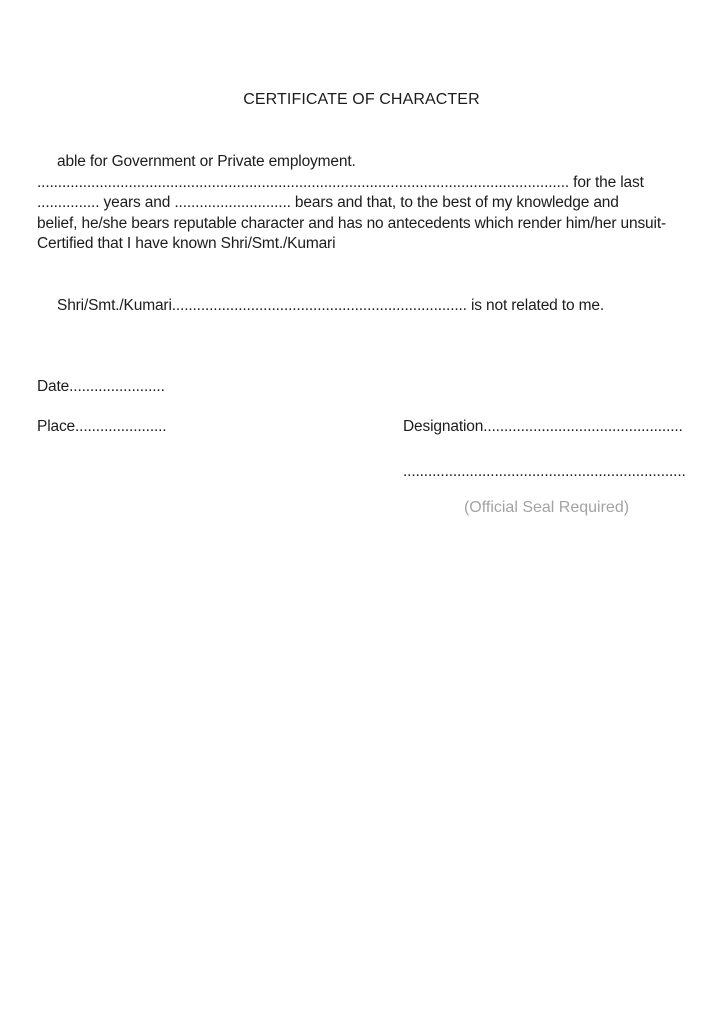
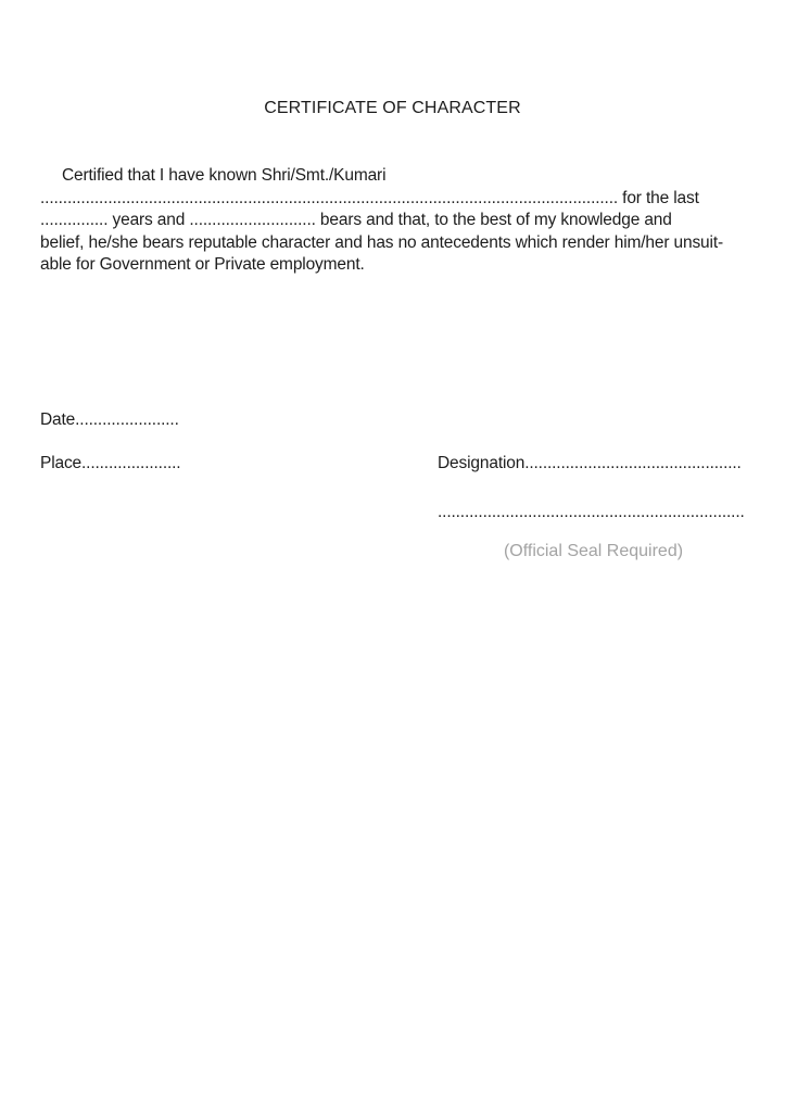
  CERTIFICATE OF CHARACTER
- able for Government or Private employment.
+ Certified that I have known Shri/Smt./Kumari
  ................................................................................................................................ for the last
  ............... years and ............................ bears and that, to the best of my knowledge and
  belief, he/she bears reputable character and has no antecedents which render him/her unsuit-
- Certified that I have known Shri/Smt./Kumari
+ able for Government or Private employment.
- Shri/Smt./Kumari....................................................................... is not related to me.
  Date.......................
  Place......................
  Designation................................................
  ....................................................................
  (Official Seal Required)
